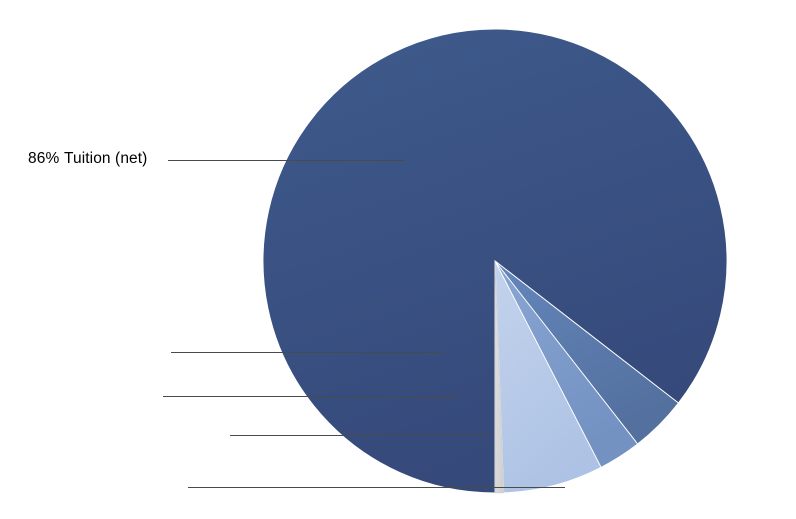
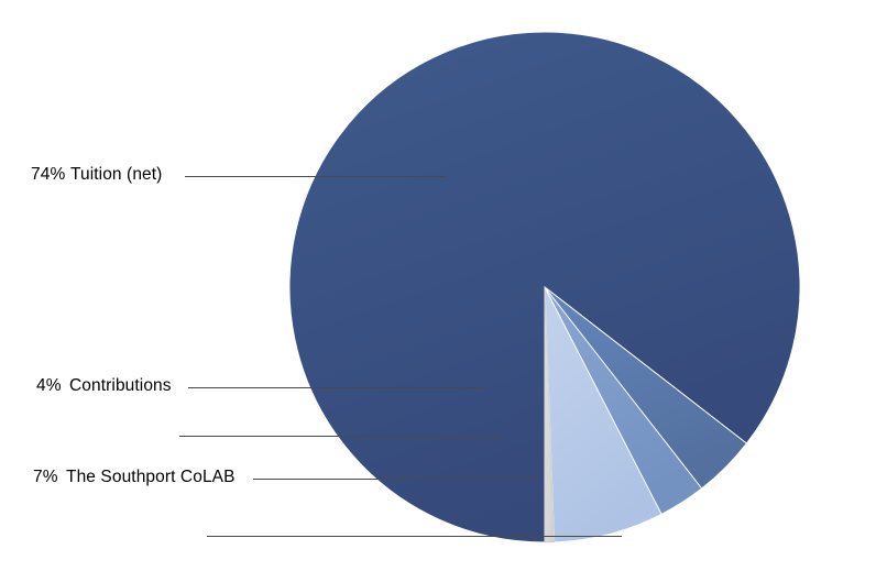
- 86% Tuition (net)
+ 74% Tuition (net)
+ 4% Contributions
+ 7% The Southport CoLAB
